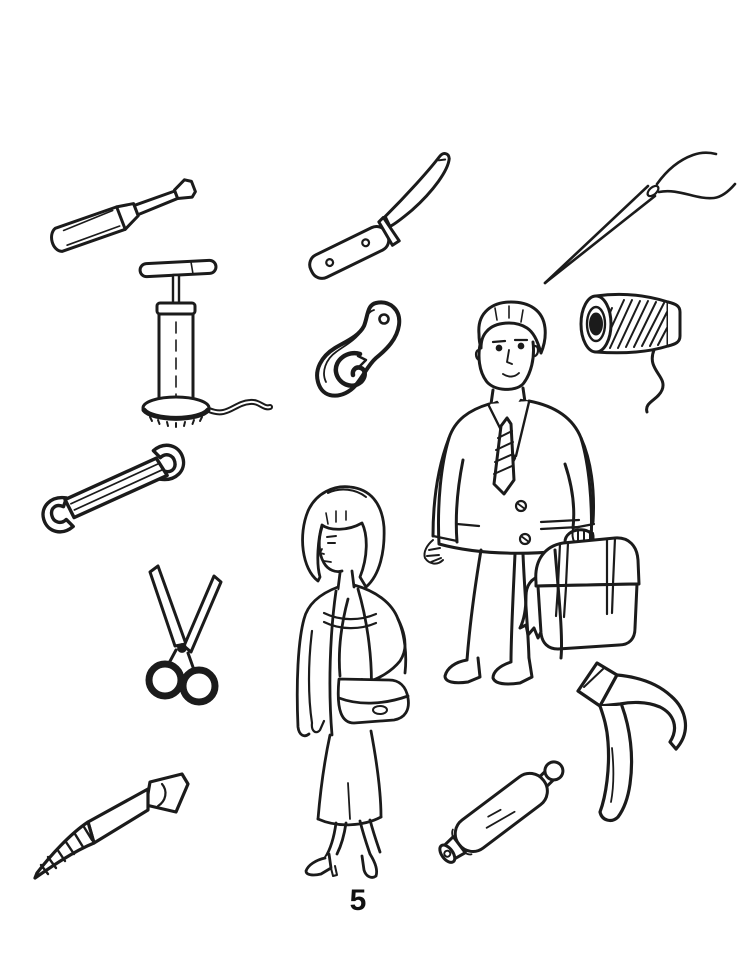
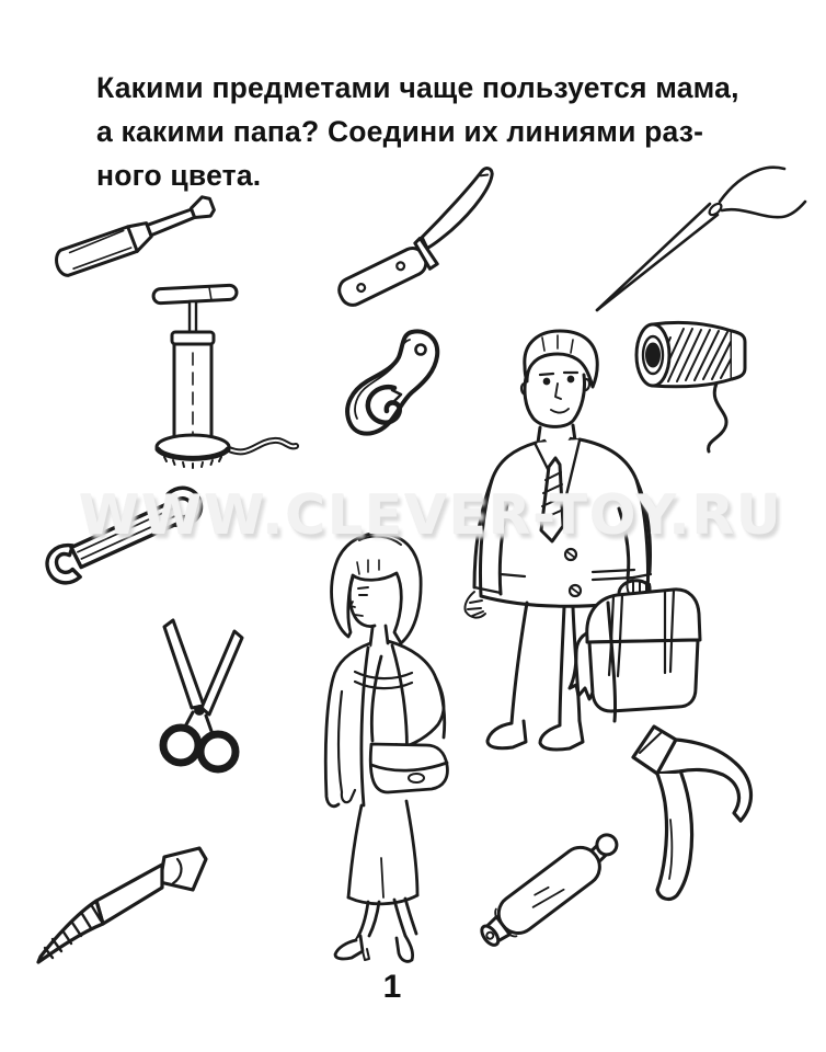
+ Какими предметами чаще пользуется мама,
+ а какими папа? Соедини их линиями раз-
+ ного цвета.
+ WWW.CLEVER-TOY.RU
- 5
+ 1
